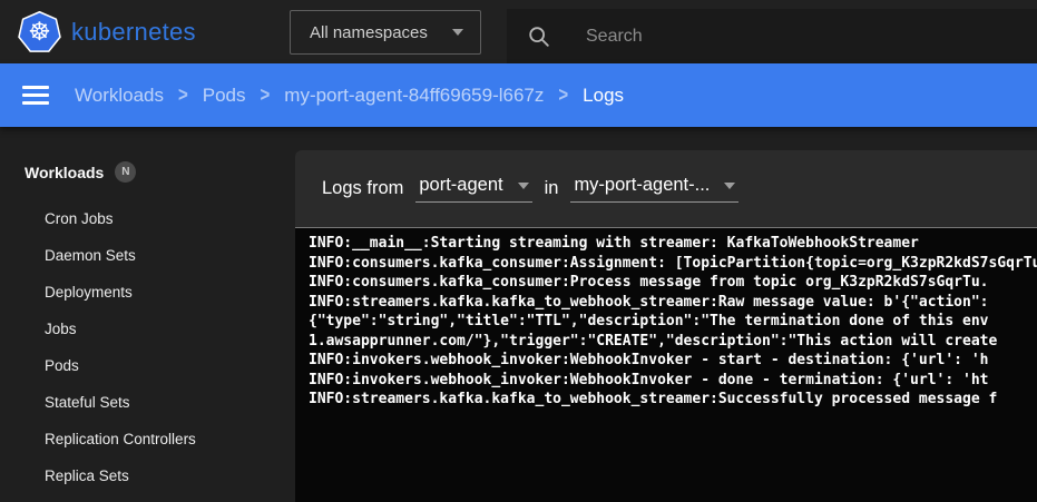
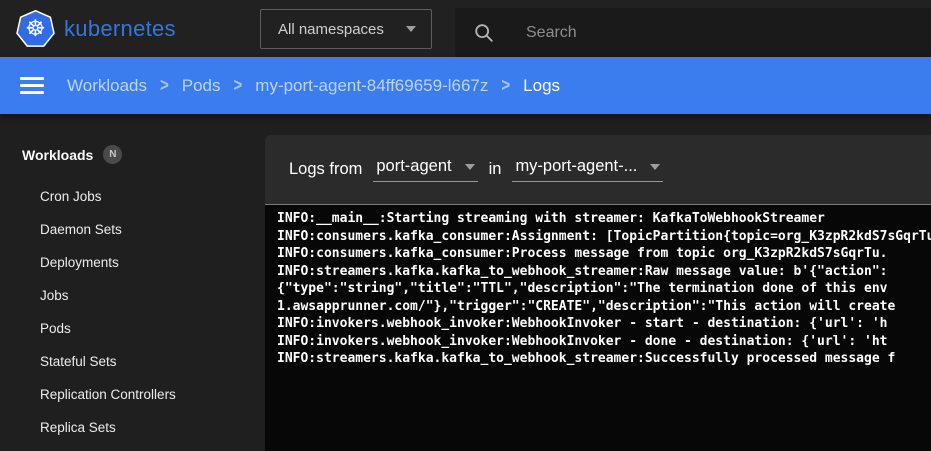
  ☸
  kubernetes
  All namespaces
  Search
  Workloads
  >
  Pods
  >
  my-port-agent-84ff69659-l667z
  >
  Logs
  Workloads
  N
  Cron Jobs
  Daemon Sets
  Deployments
  Jobs
  Pods
  Stateful Sets
  Replication Controllers
  Replica Sets
  Logs from
  port-agent
  in
  my-port-agent-...
  INFO:__main__:Starting streaming with streamer: KafkaToWebhookStreamer
  INFO:consumers.kafka_consumer:Assignment: [TopicPartition{topic=org_K3zpR2kdS7sGqrT
  INFO:consumers.kafka_consumer:Process message from topic org_K3zpR2kdS7sGqrTu.
  INFO:streamers.kafka.kafka_to_webhook_streamer:Raw message value: b'{"action":
  {"type":"string","title":"TTL","description":"The termination done of this env
  1.awsapprunner.com/"},"trigger":"CREATE","description":"This action will create
  INFO:invokers.webhook_invoker:WebhookInvoker - start - destination: {'url': 'h
- INFO:invokers.webhook_invoker:WebhookInvoker - done - termination: {'url': 'ht
+ INFO:invokers.webhook_invoker:WebhookInvoker - done - destination: {'url': 'ht
  INFO:streamers.kafka.kafka_to_webhook_streamer:Successfully processed message f
